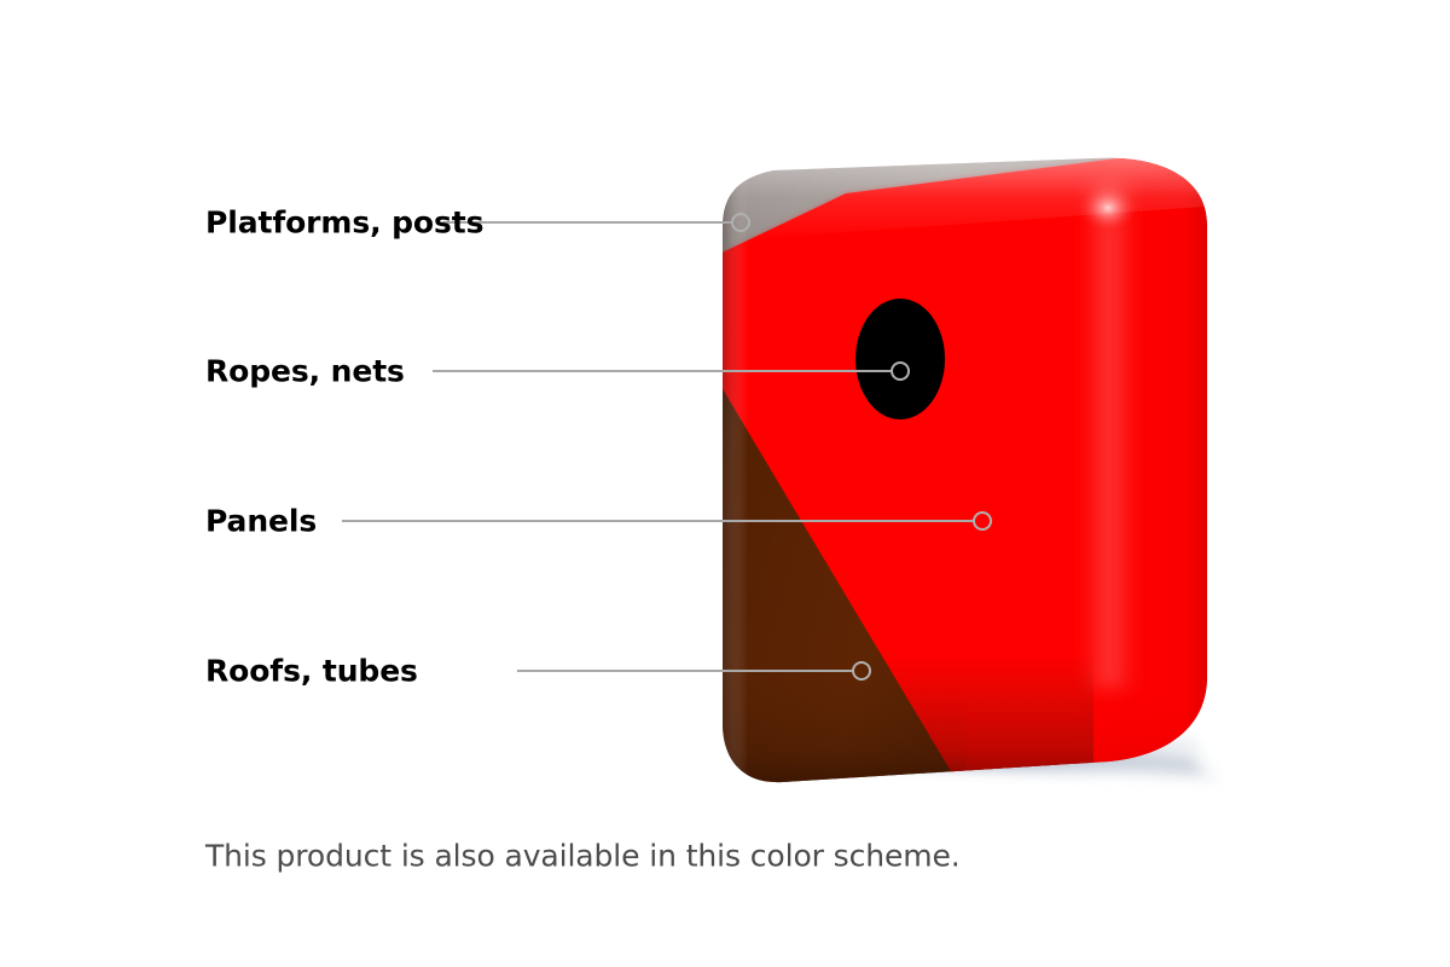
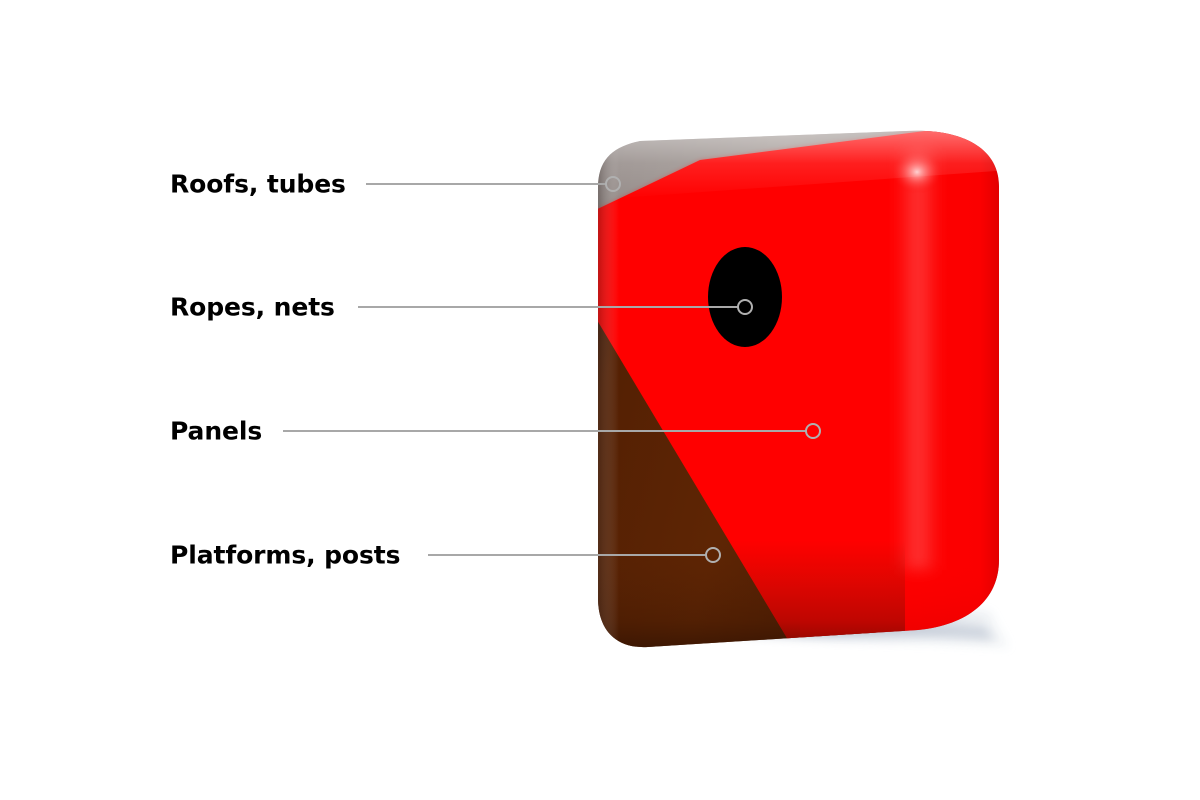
- Platforms, posts
+ Roofs, tubes
  Ropes, nets
  Panels
- Roofs, tubes
+ Platforms, posts
- This product is also available in this color scheme.
